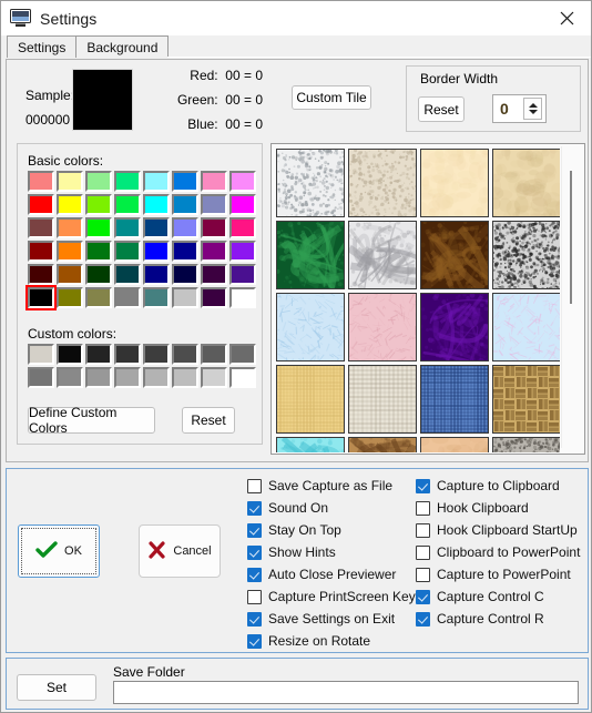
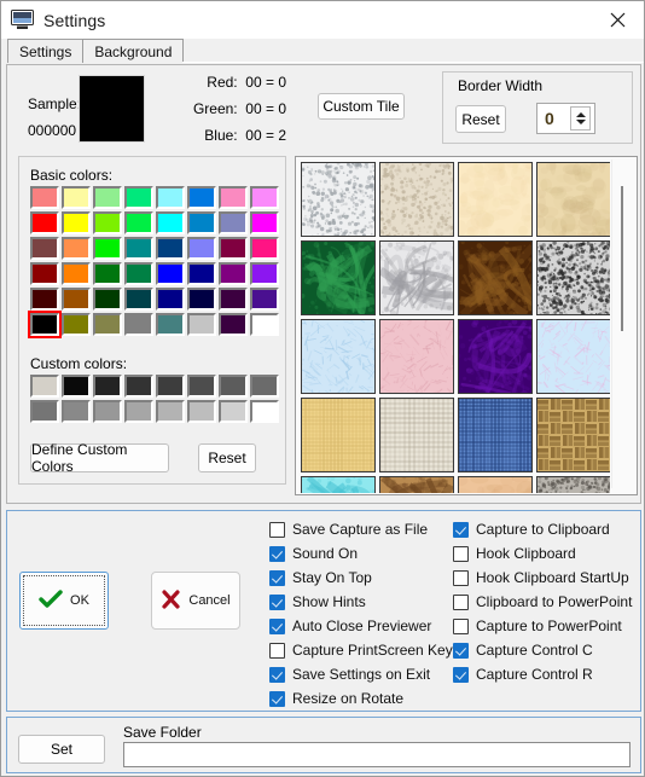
  Settings
  Settings
  Background
  Sample
  000000
  Red: 00 = 0
  Green: 00 = 0
- Blue: 00 = 0
+ Blue: 00 = 2
  Custom Tile
  Border Width
  Reset
  0
  Basic colors:
  Custom colors:
  Define Custom Colors
  Reset
  Save Capture as File
  Sound On
  Stay On Top
  Show Hints
  Auto Close Previewer
  Capture PrintScreen Key
  Save Settings on Exit
  Resize on Rotate
  Capture to Clipboard
  Hook Clipboard
  Hook Clipboard StartUp
  Clipboard to PowerPoint
  Capture to PowerPoint
  Capture Control C
  Capture Control R
  OK
  Cancel
  Set
  Save Folder
